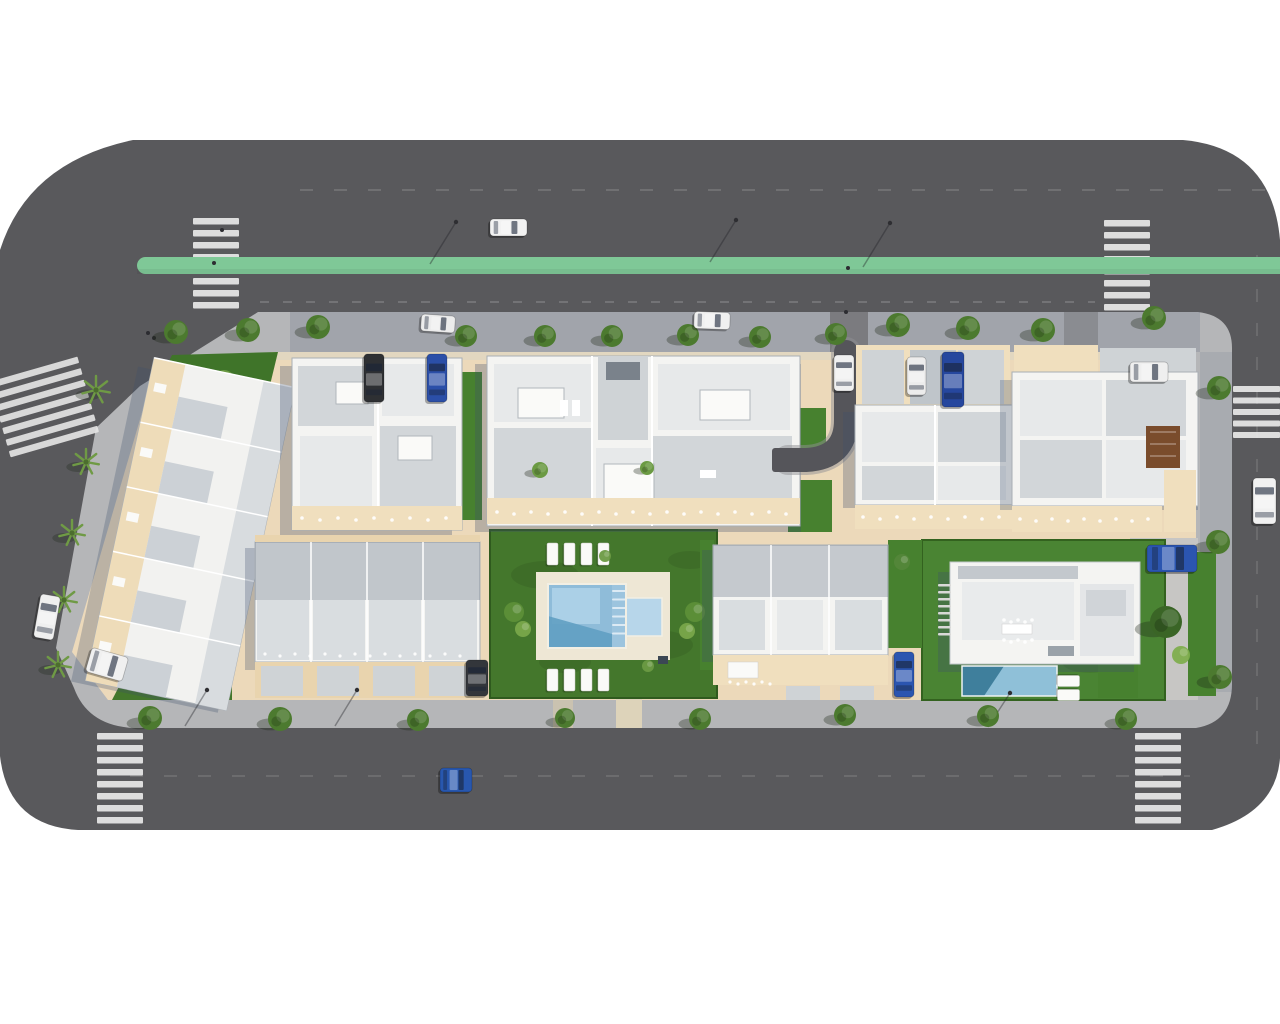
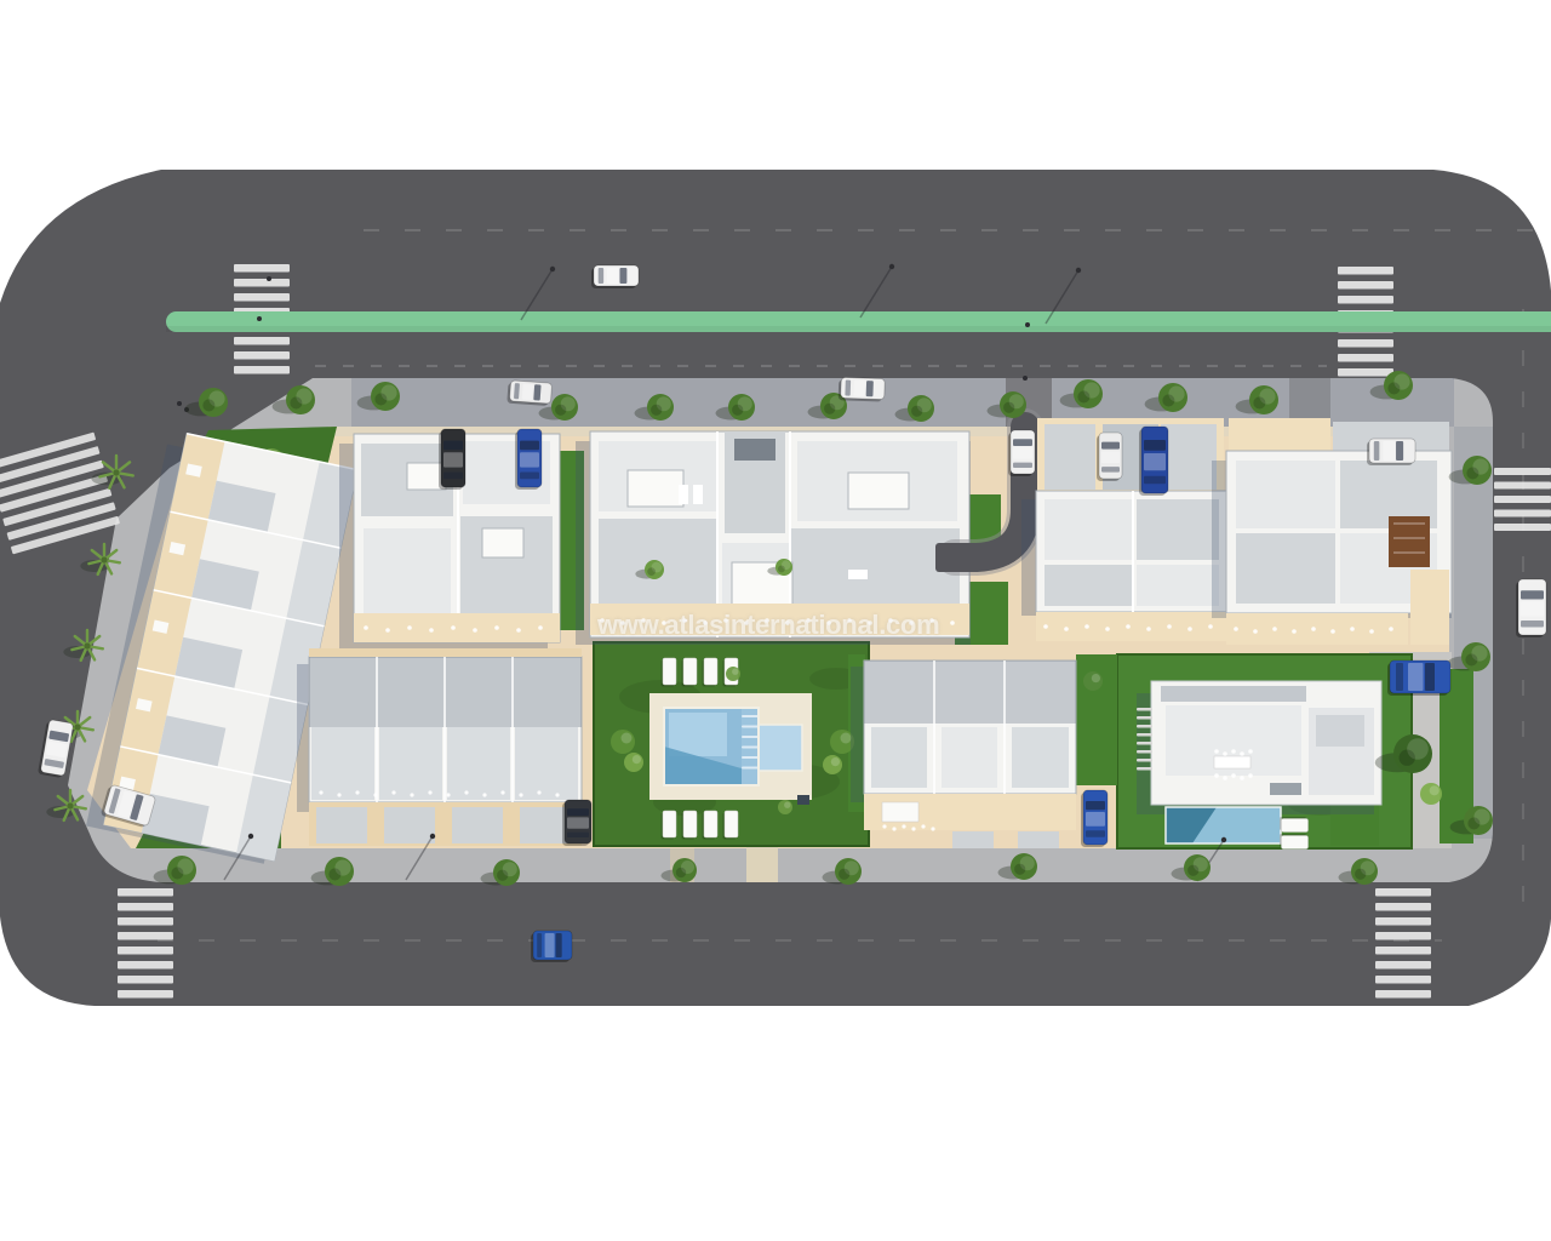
+ www.atlasinternational.com
